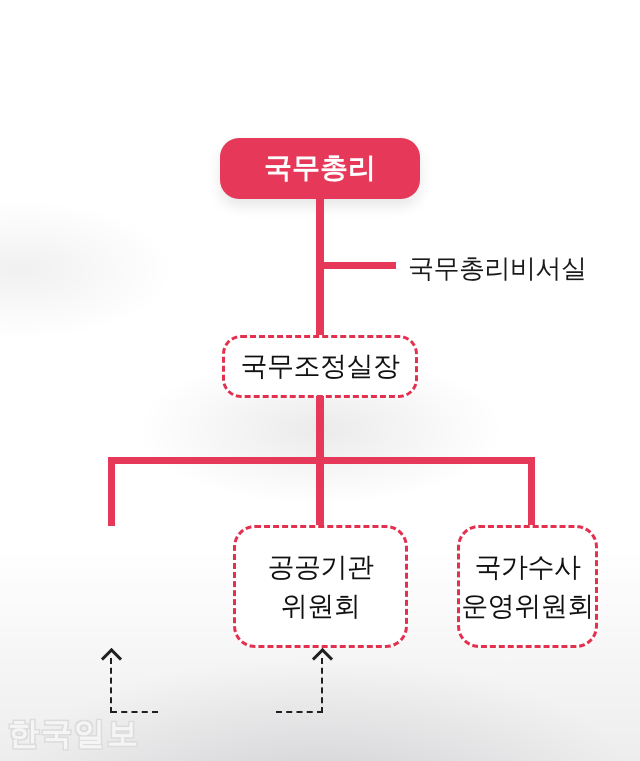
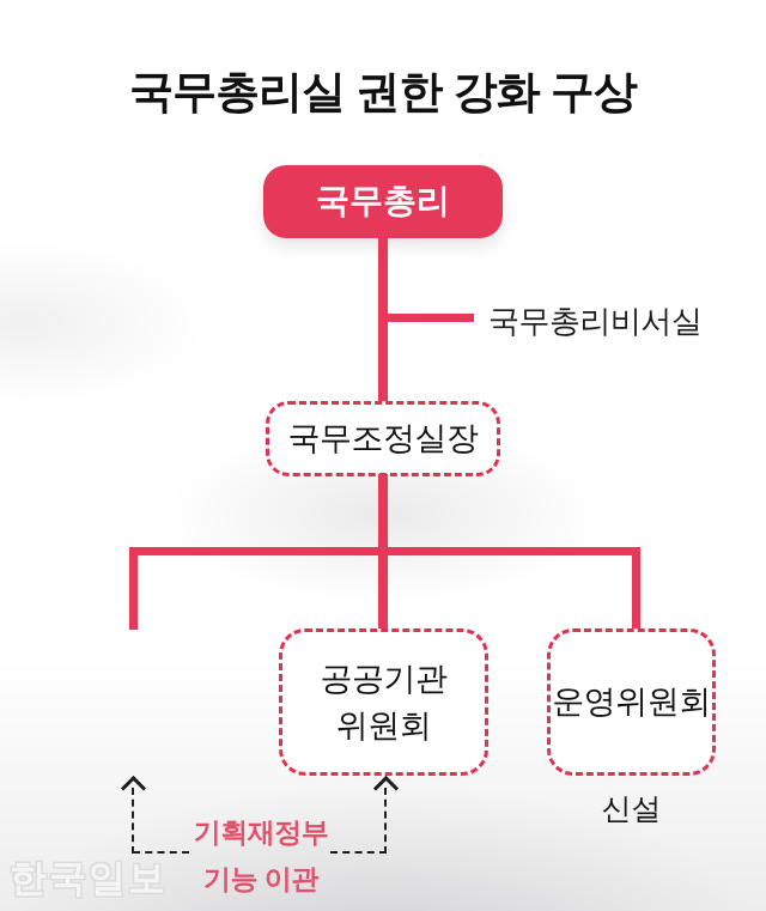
+ 국무총리실 권한 강화 구상
  국무총리
  국무총리비서실
  국무조정실장
  공공기관
  위원회
- 국가수사
  운영위원회
+ 신설
+ 기획재정부
+ 기능 이관
  한국일보
